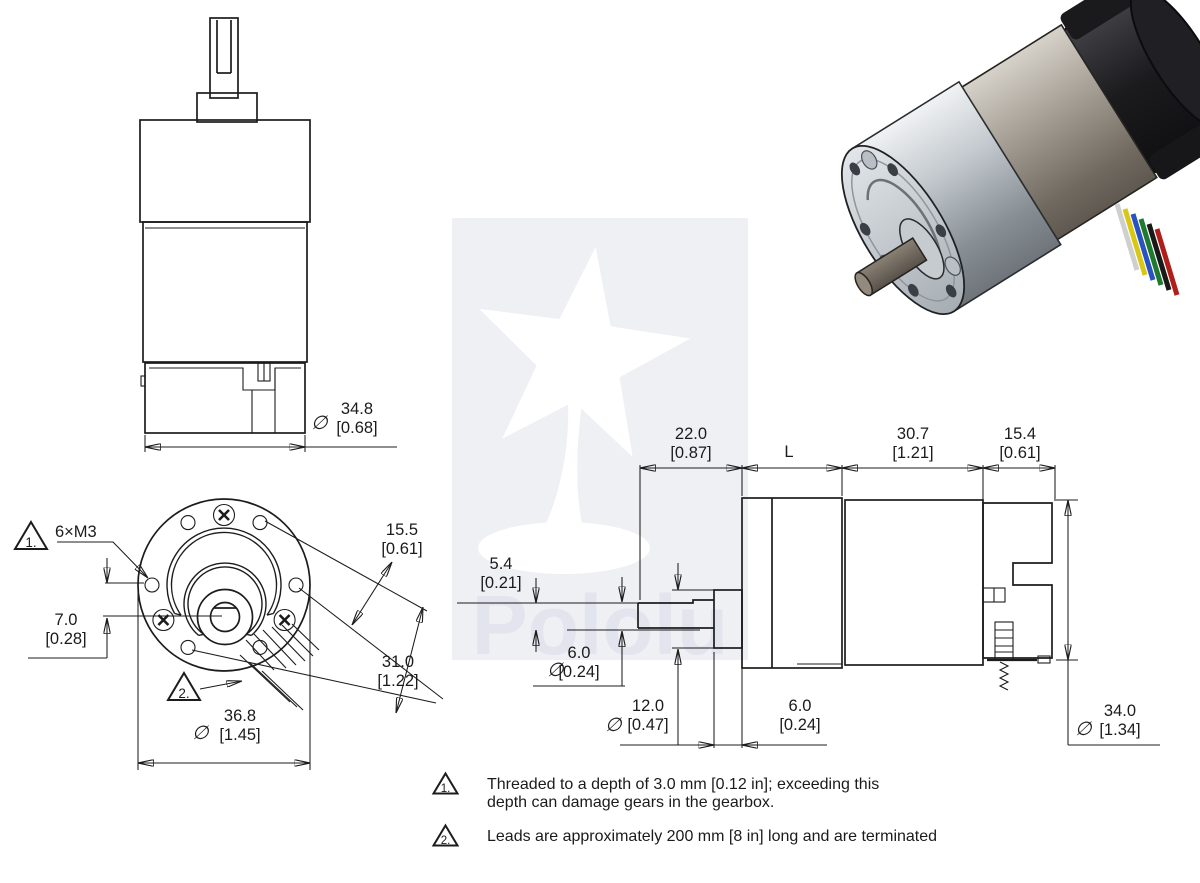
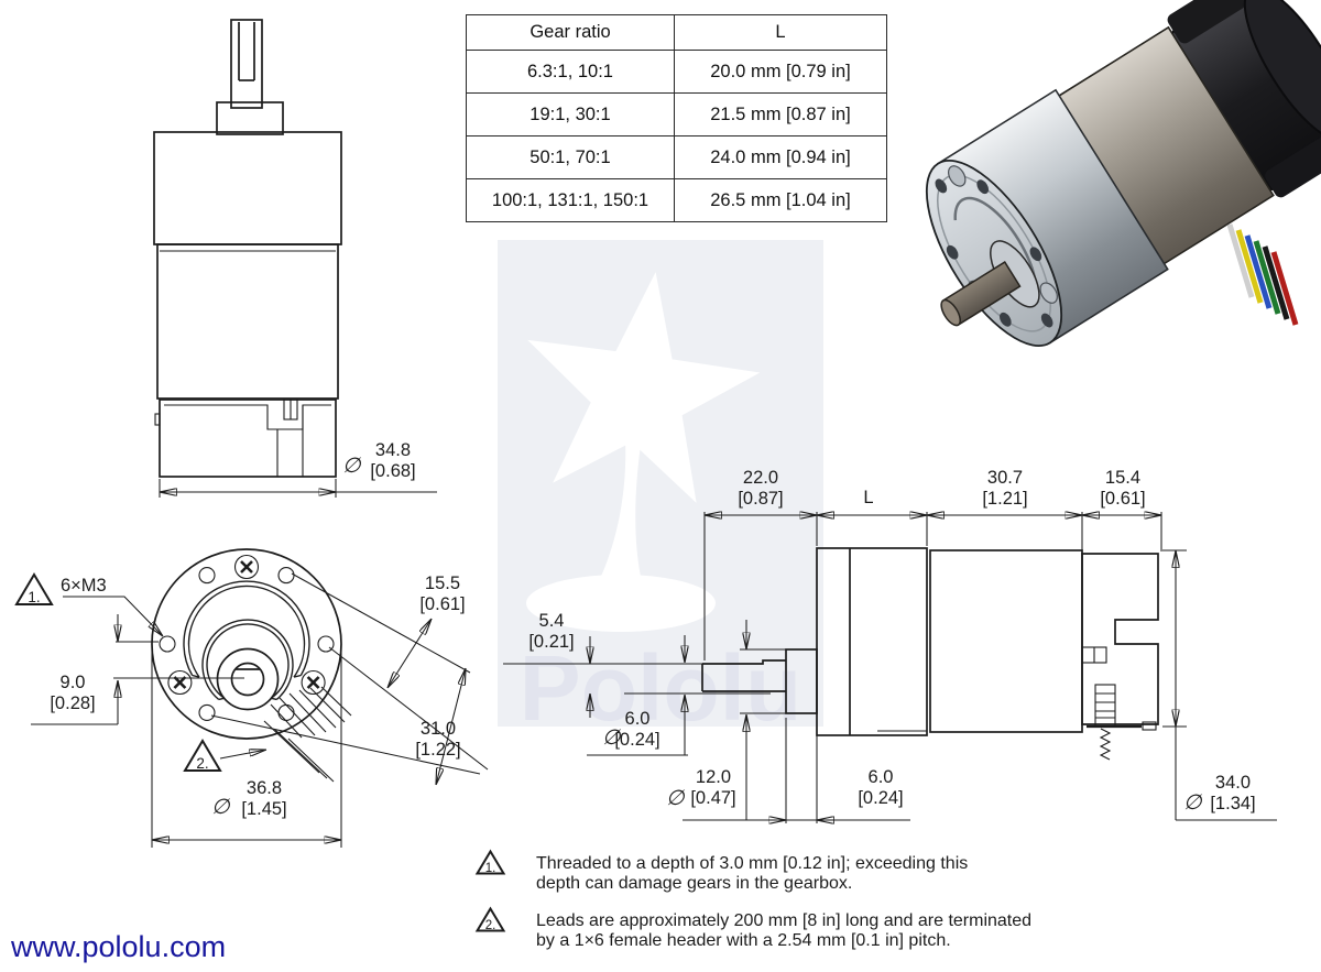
  Pololu
+ Gear ratio	L
+ 6.3:1, 10:1	20.0 mm [0.79 in]
+ 19:1, 30:1	21.5 mm [0.87 in]
+ 50:1, 70:1	24.0 mm [0.94 in]
+ 100:1, 131:1, 150:1	26.5 mm [1.04 in]
  ∅
  34.8
  [0.68]
  1.
  6×M3
- 7.0
+ 9.0
  [0.28]
  15.5
  [0.61]
  31.0
  [1.22]
  ∅
  36.8
  [1.45]
  2.
  22.0
  [0.87]
  L
  30.7
  [1.21]
  15.4
  [0.61]
  5.4
  [0.21]
  ∅
  6.0
  [0.24]
  ∅
  12.0
  [0.47]
  6.0
  [0.24]
  ∅
  34.0
  [1.34]
  1.
  Threaded to a depth of 3.0 mm [0.12 in]; exceeding this
  depth can damage gears in the gearbox.
  2.
  Leads are approximately 200 mm [8 in] long and are terminated
+ by a 1×6 female header with a 2.54 mm [0.1 in] pitch.
+ www.pololu.com
